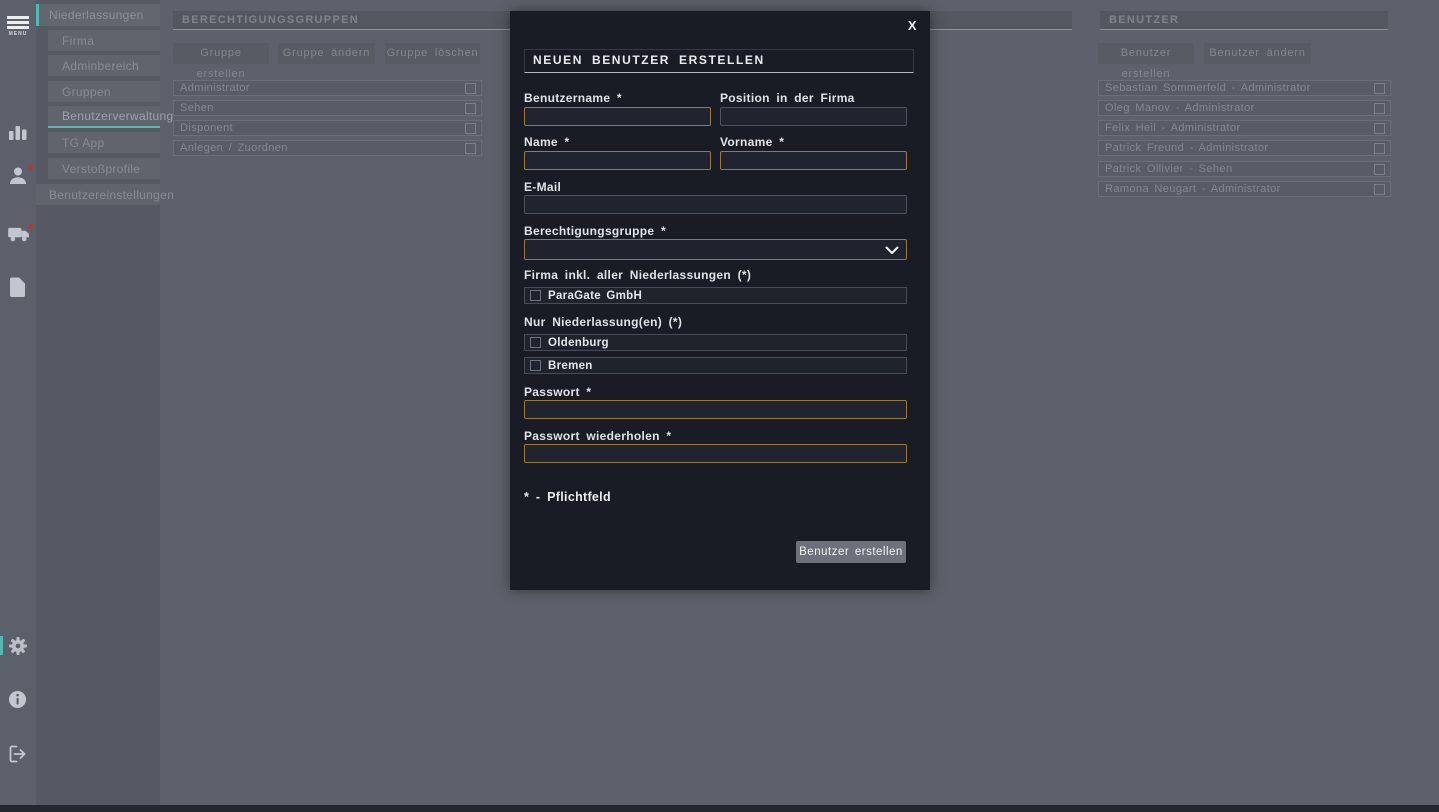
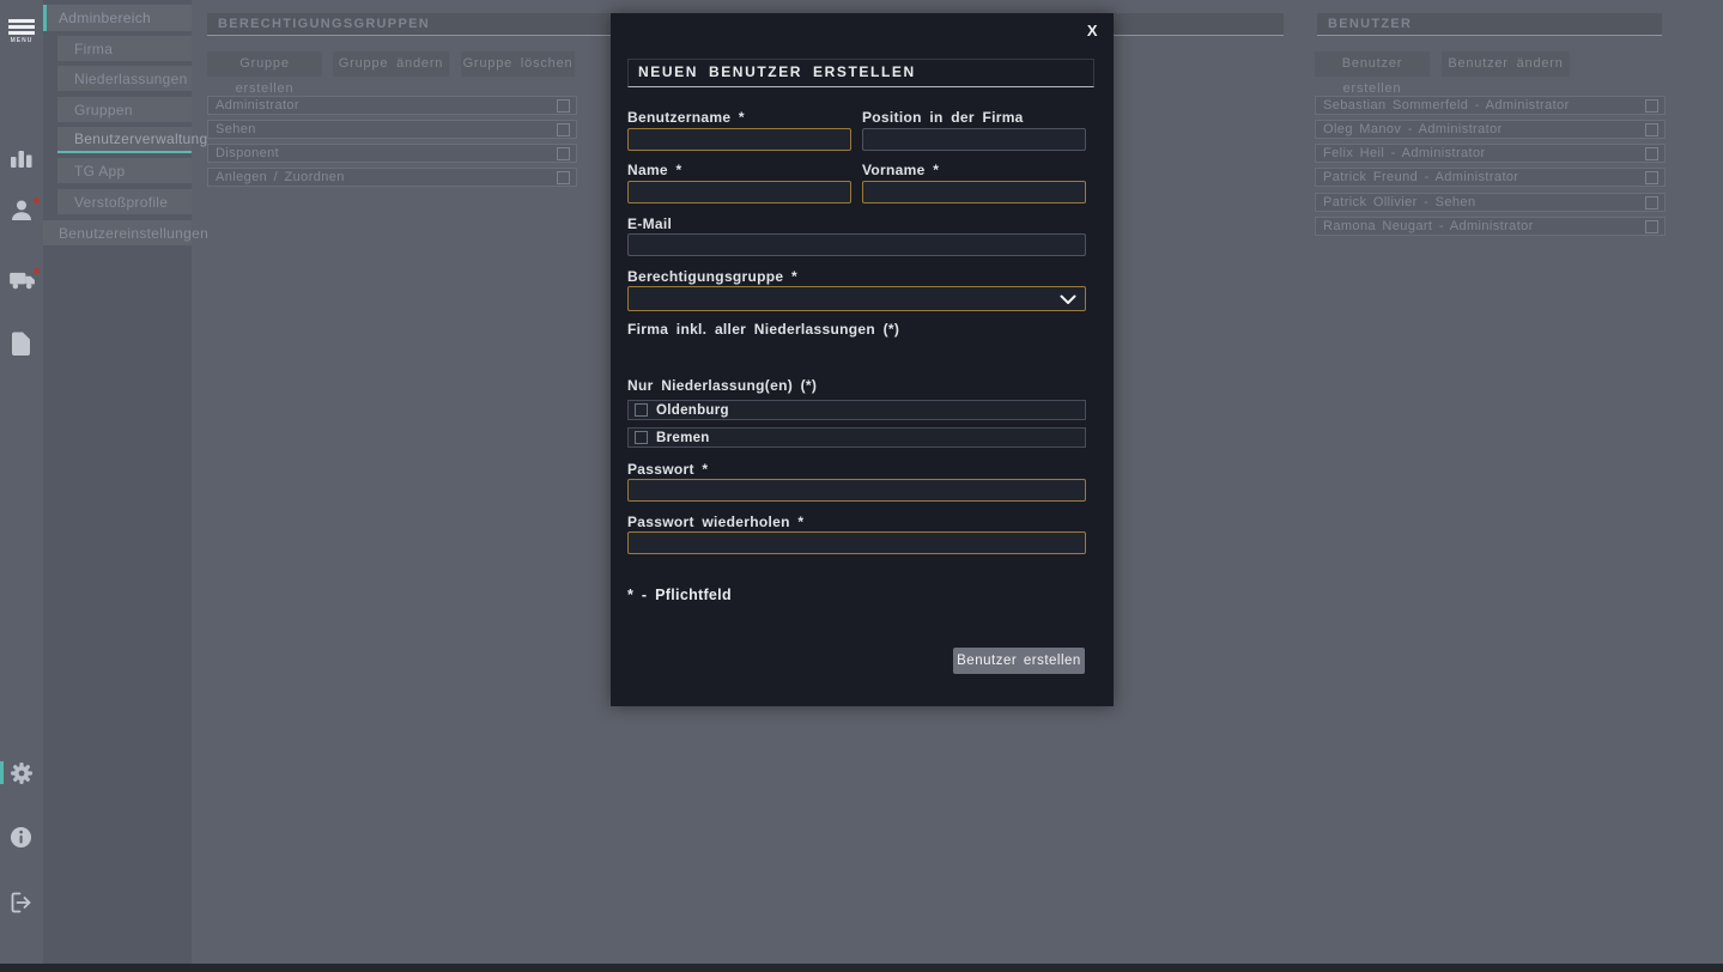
- Niederlassungen
+ Adminbereich
  Firma
- Adminbereich
+ Niederlassungen
  Gruppen
  Benutzerverwaltung
  TG App
  Verstoßprofile
  Benutzereinstellungen
  BERECHTIGUNGSGRUPPEN
  Gruppe erstellen
  Gruppe ändern
  Gruppe löschen
  Administrator
  Sehen
  Disponent
  Anlegen / Zuordnen
  BENUTZER
  Benutzer erstellen
  Benutzer ändern
  Sebastian Sommerfeld - Administrator
  Oleg Manov - Administrator
  Felix Heil - Administrator
  Patrick Freund - Administrator
  Patrick Ollivier - Sehen
  Ramona Neugart - Administrator
  X
  NEUEN BENUTZER ERSTELLEN
  Benutzername *
  Position in der Firma
  Name *
  Vorname *
  E-Mail
  Berechtigungsgruppe *
  Firma inkl. aller Niederlassungen (*)
- ParaGate GmbH
  Nur Niederlassung(en) (*)
  Oldenburg
  Bremen
  Passwort *
  Passwort wiederholen *
  * - Pflichtfeld
  Benutzer erstellen
